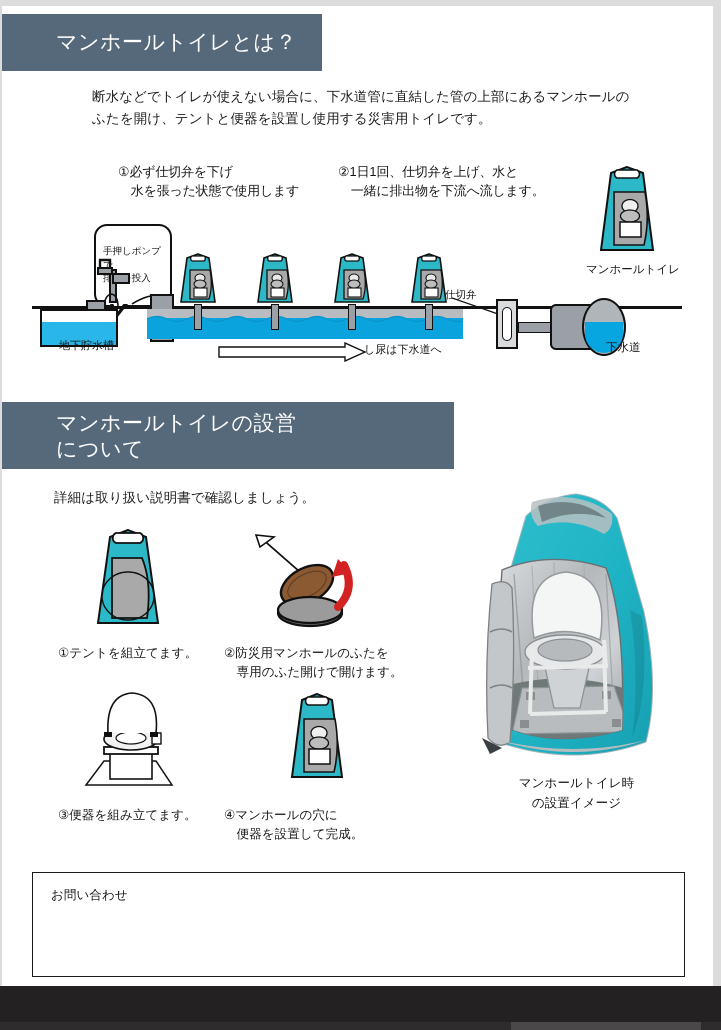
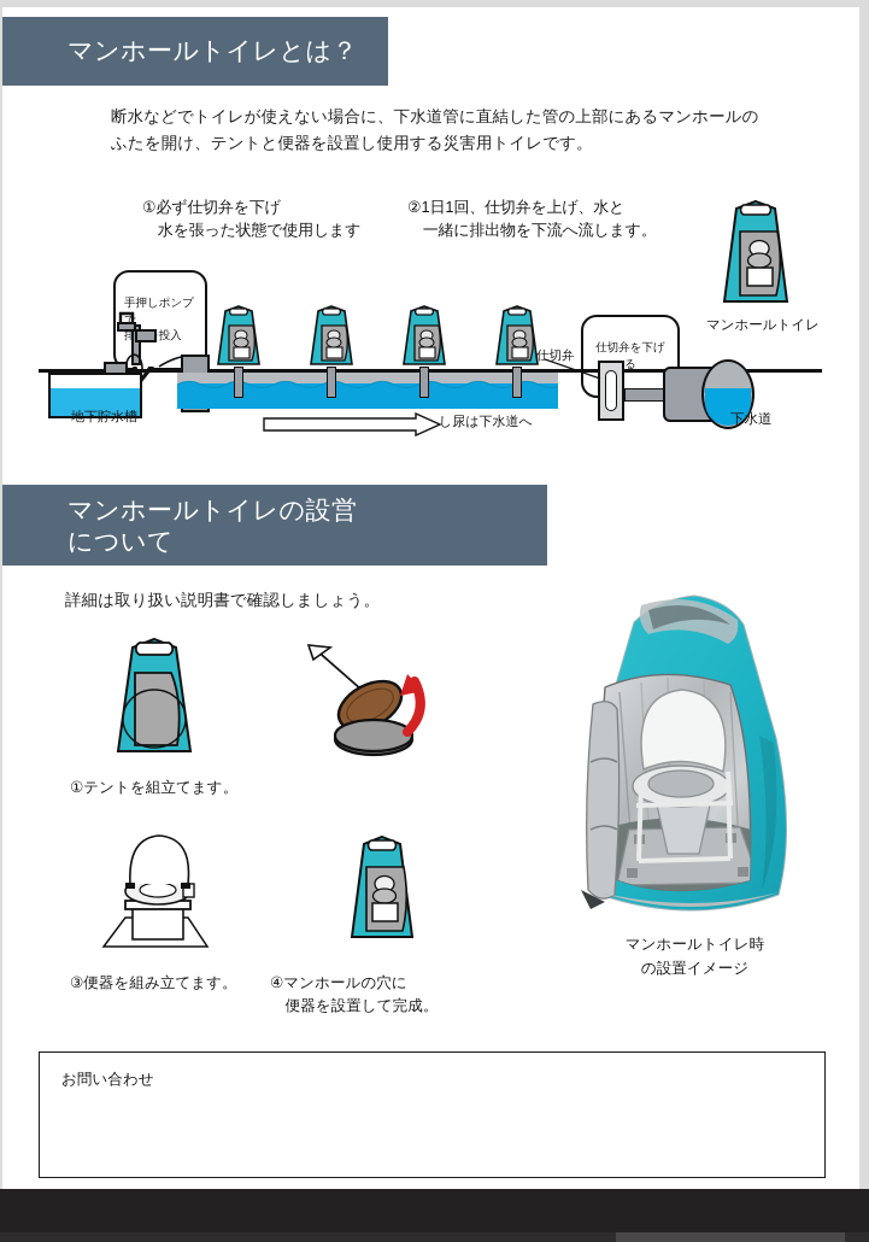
  マンホールトイレとは？
  断水などでトイレが使えない場合に、下水道管に直結した管の上部にあるマンホールの
  ふたを開け、テントと便器を設置し使用する災害用トイレです。
  ①必ず仕切弁を下げ
  水を張った状態で使用します
  ②1日1回、仕切弁を上げ、水と
  一緒に排出物を下流へ流します。
  手押しポンプで
+ 仕切弁を下げる
  地下貯水槽
  し尿は下水道へ
  仕切弁
  下水道
  マンホールトイレ
  マンホールトイレの設営
  について
  詳細は取り扱い説明書で確認しましょう。
  ①テントを組立てます。
- ②防災用マンホールのふたを
- 専用のふた開けで開けます。
  ③便器を組み立てます。
  ④マンホールの穴に
  便器を設置して完成。
  マンホールトイレ時
  の設置イメージ
  お問い合わせ
